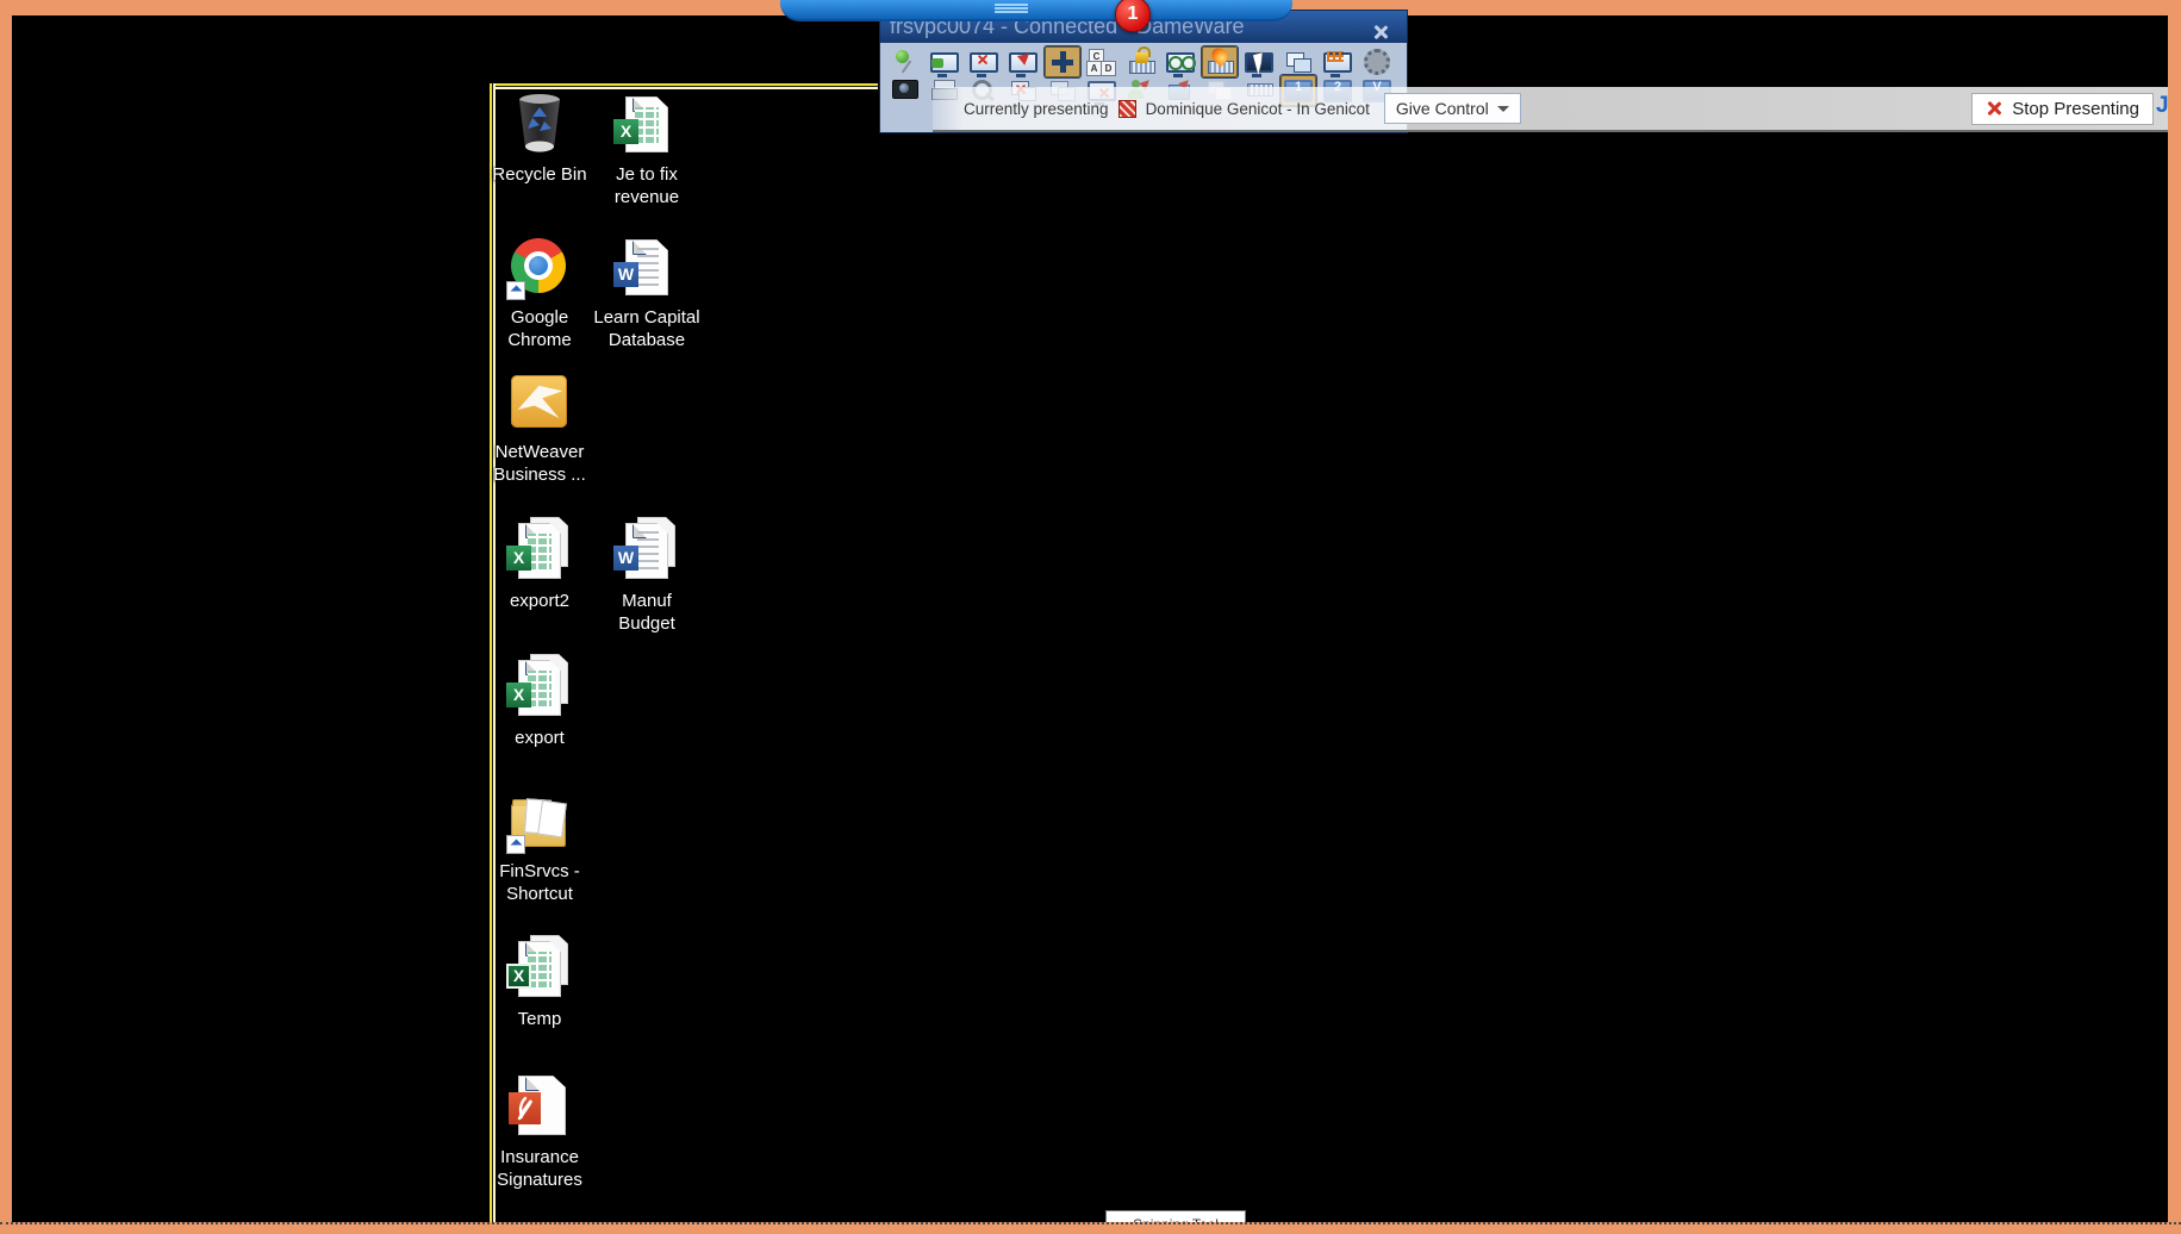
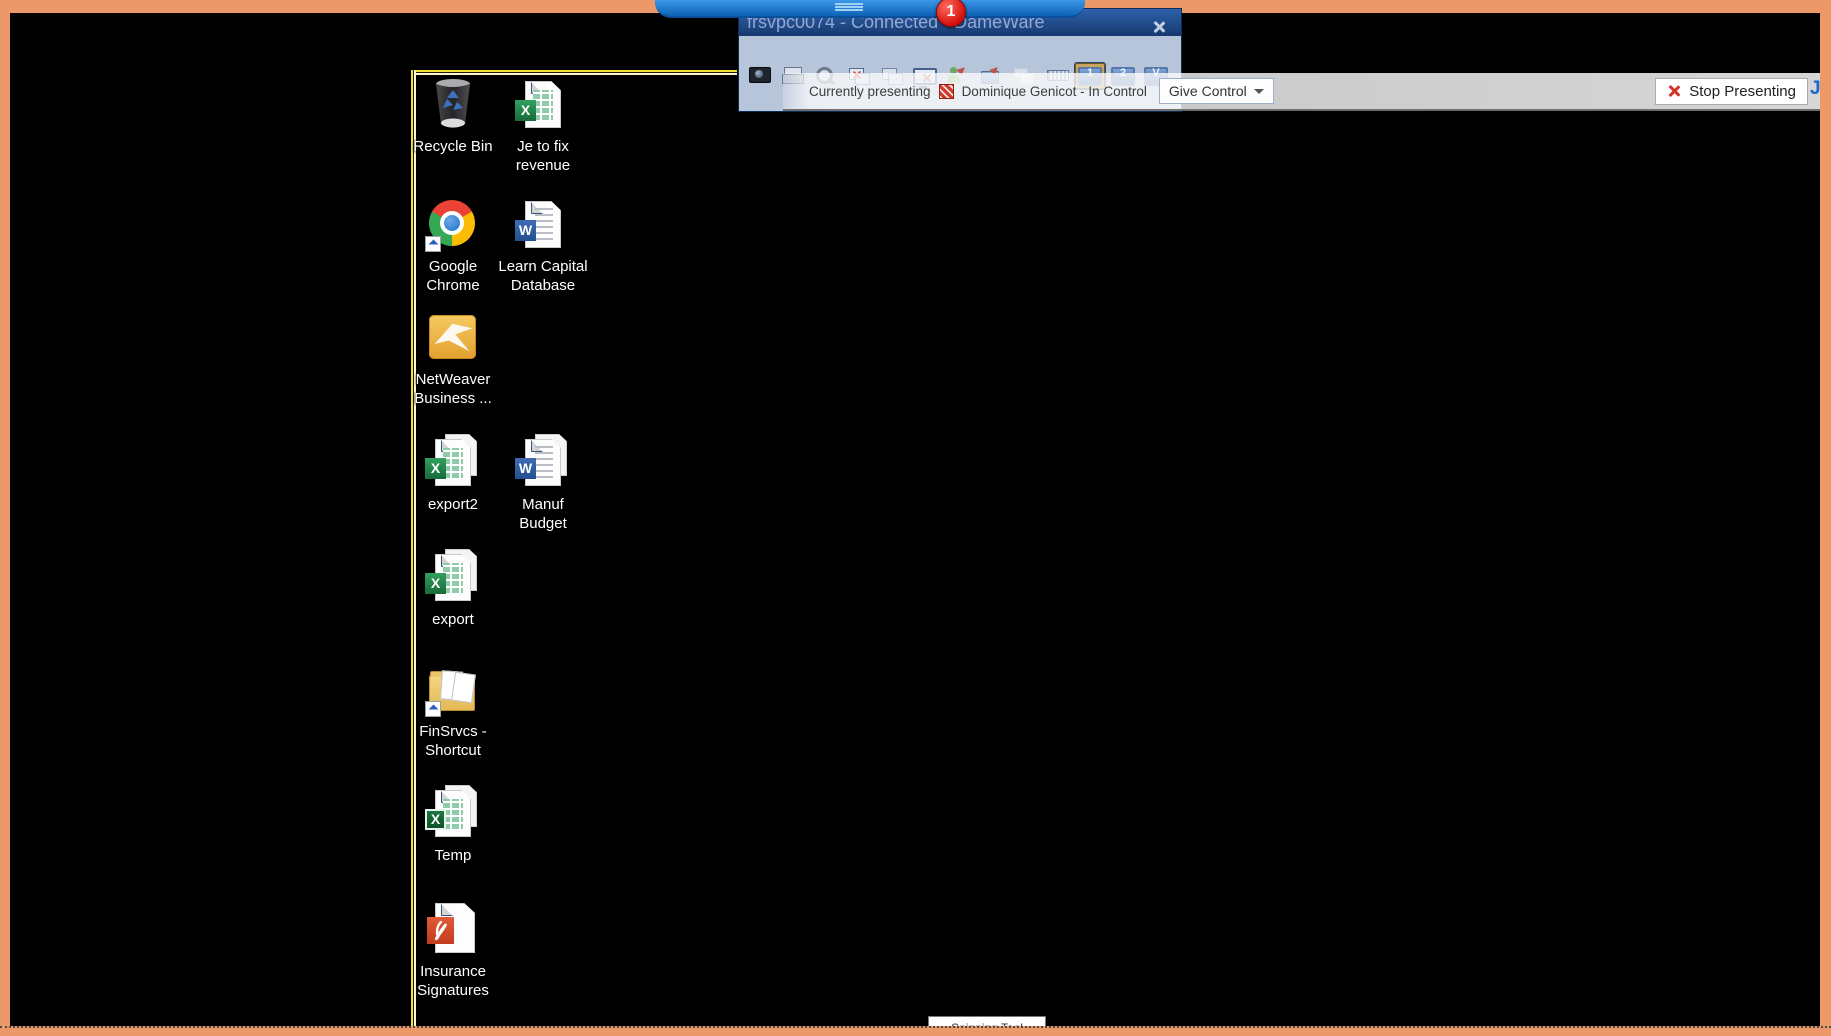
  Recycle Bin
  X
  Je to fix
  revenue
  Google
  Chrome
  W
  Learn Capital
  Database
  NetWeaver
  Business ...
  X
  export2
  W
  Manuf
  Budget
  X
  export
  FinSrvcs -
  Shortcut
  X
  Temp
  Insurance
  Signatures
  frsvpc0074 - ConnectedameWare
- C
- A
- D
  1
  Currently presenting
- Dominique Genicot - In Genicot
+ Dominique Genicot - In Control
  Give Control
  Stop Presenting
  J
